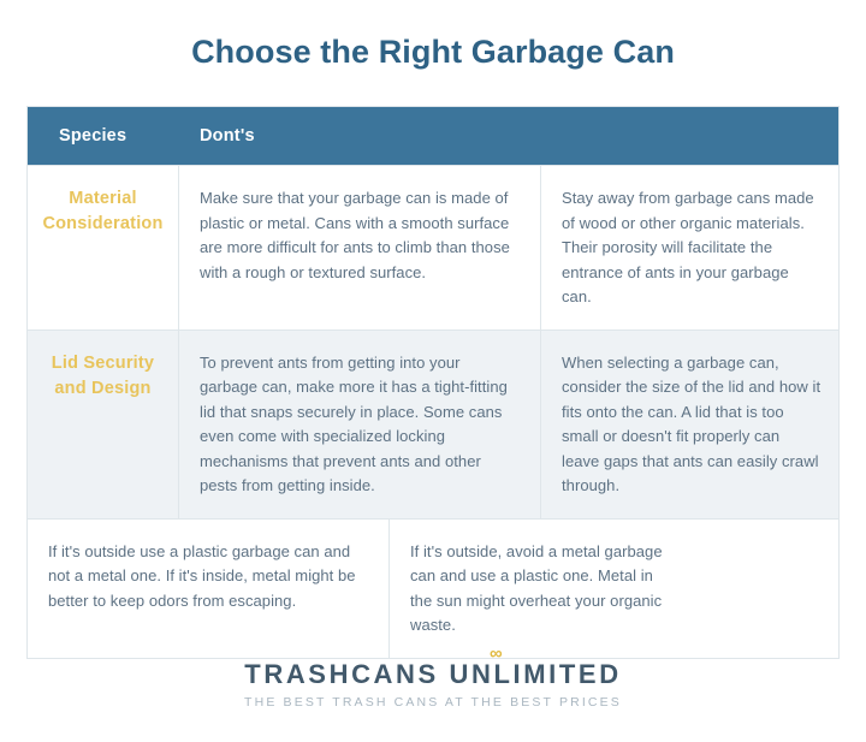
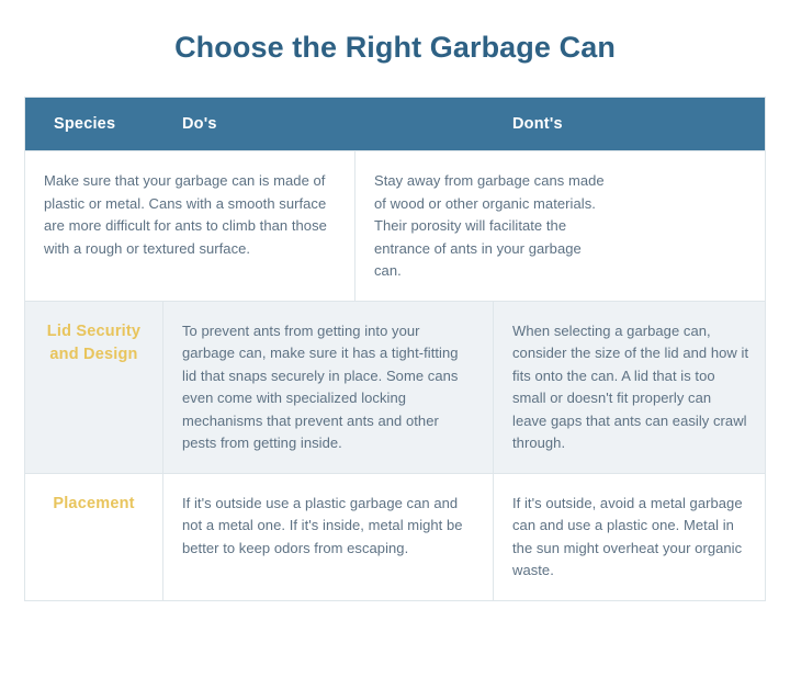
  Choose the Right Garbage Can
  Species
+ Do's
  Dont's
- Material Consideration
  Make sure that your garbage can is made of plastic or metal. Cans with a smooth surface are more difficult for ants to climb than those with a rough or textured surface.
  Stay away from garbage cans made of wood or other organic materials. Their porosity will facilitate the entrance of ants in your garbage can.
  Lid Security and Design
- To prevent ants from getting into your garbage can, make more it has a tight-fitting lid that snaps securely in place. Some cans even come with specialized locking mechanisms that prevent ants and other pests from getting inside.
+ To prevent ants from getting into your garbage can, make sure it has a tight-fitting lid that snaps securely in place. Some cans even come with specialized locking mechanisms that prevent ants and other pests from getting inside.
  When selecting a garbage can, consider the size of the lid and how it fits onto the can. A lid that is too small or doesn't fit properly can leave gaps that ants can easily crawl through.
+ Placement
  If it's outside use a plastic garbage can and not a metal one. If it's inside, metal might be better to keep odors from escaping.
  If it's outside, avoid a metal garbage can and use a plastic one. Metal in the sun might overheat your organic waste.
- ∞
- TRASHCANS UNLIMITED
- THE BEST TRASH CANS AT THE BEST PRICES
